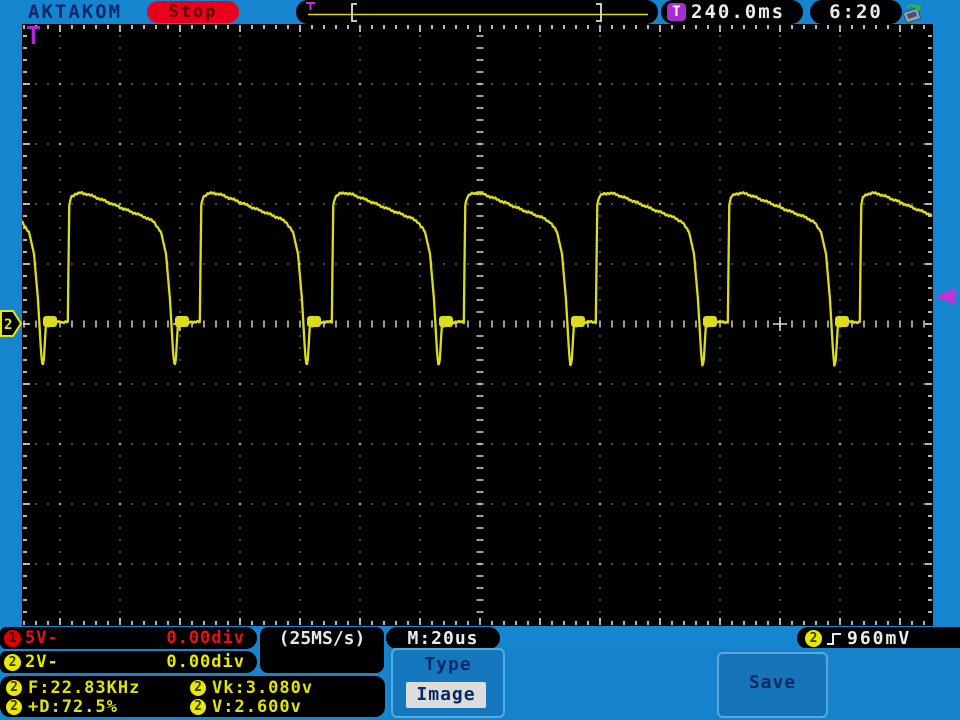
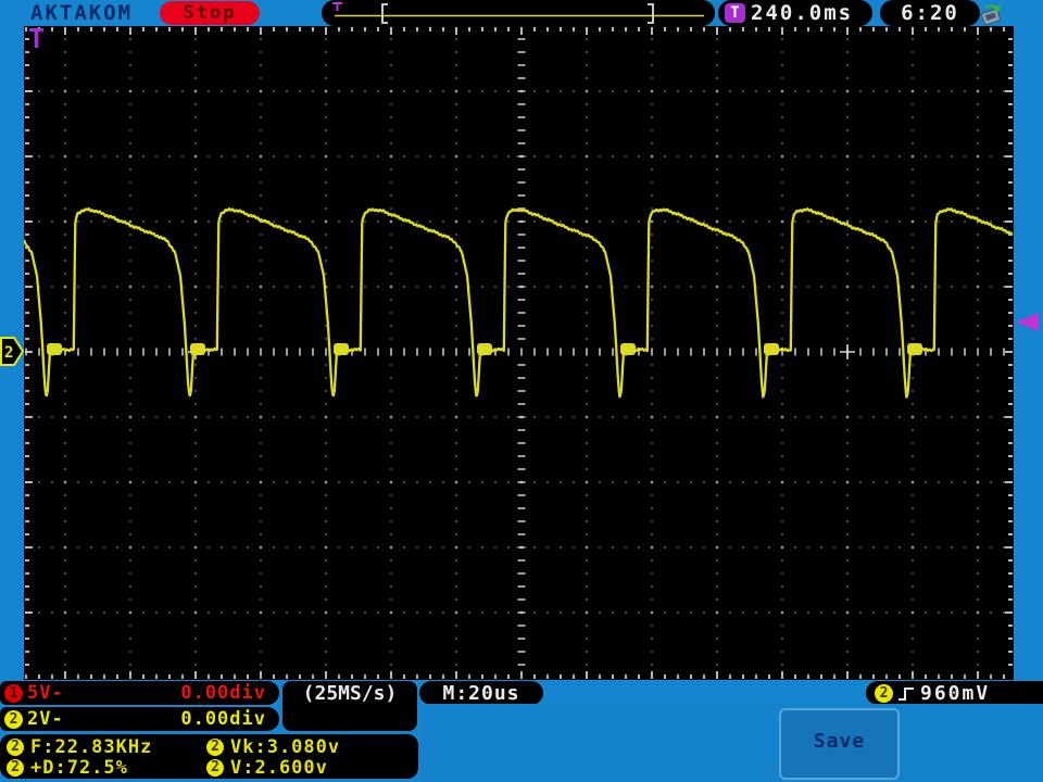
  AKTAKOM
  Stop
  T
  240.0ms
  6:20
  T
  2
  1
  5V-
  0.00div
  2
  2V-
  0.00div
  (25MS/s)
  M:20us
  2
  960mV
  2
  F:22.83KHz
  2
  Vk:3.080v
  2
  +D:72.5%
  2
  V:2.600v
- Type
- Image
  Save
